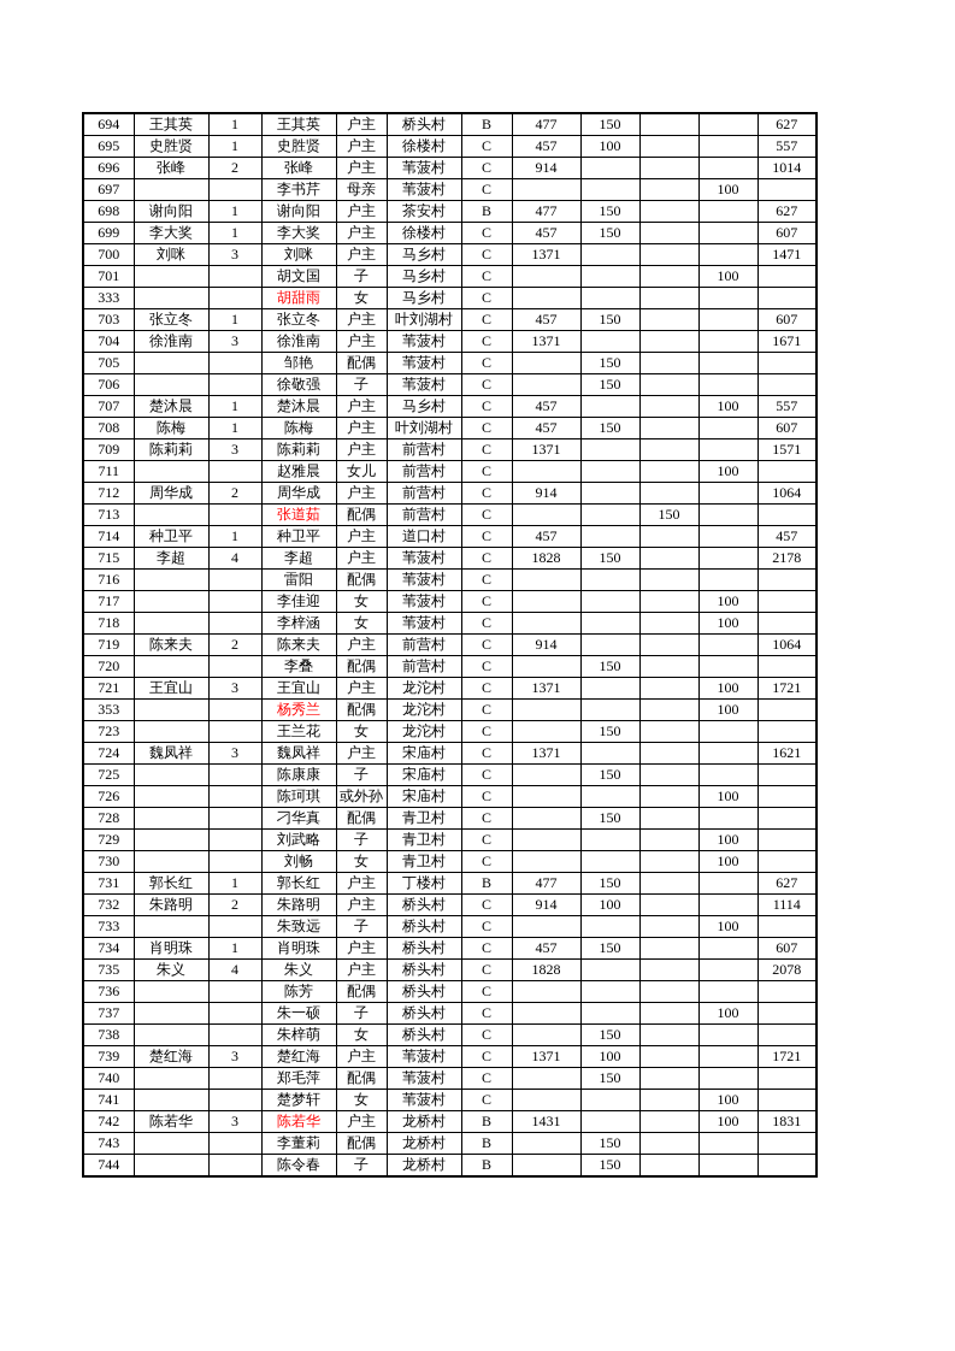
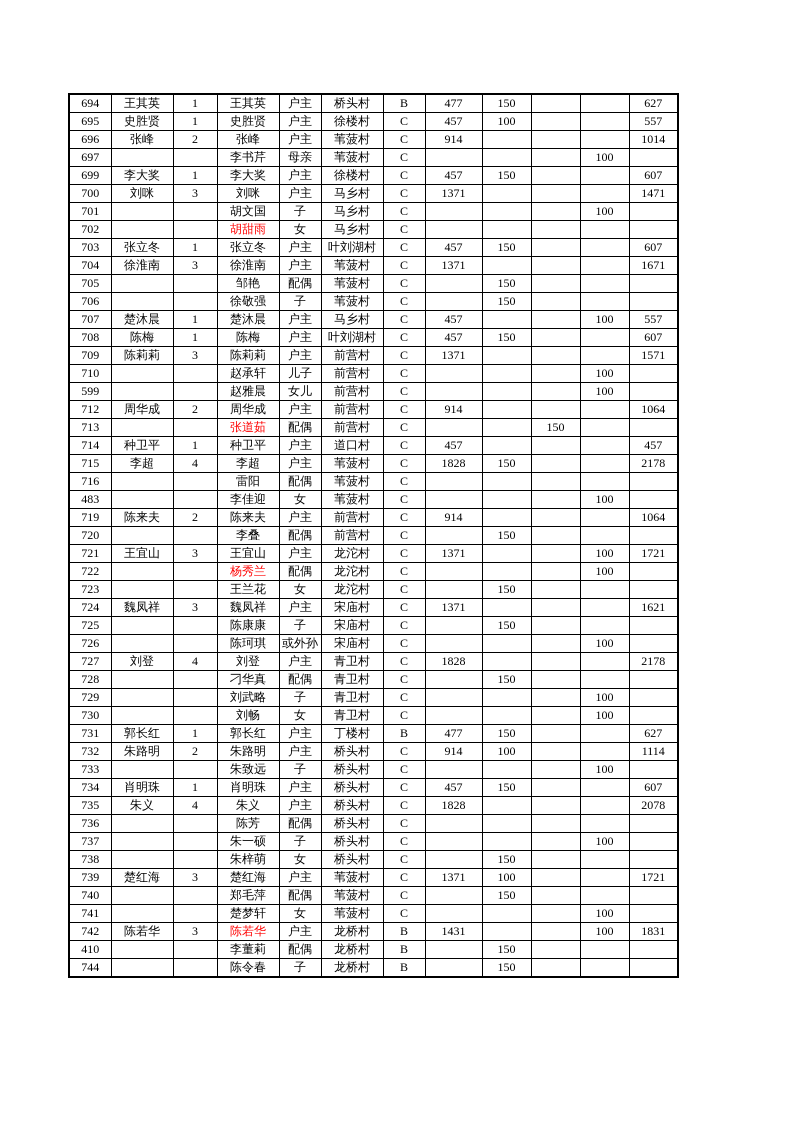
  694	王其英	1	王其英	户主	桥头村	B	477	150			627
  695	史胜贤	1	史胜贤	户主	徐楼村	C	457	100			557
  696	张峰	2	张峰	户主	苇菠村	C	914				1014
  697			李书芹	母亲	苇菠村	C				100
- 698	谢向阳	1	谢向阳	户主	茶安村	B	477	150			627
  699	李大奖	1	李大奖	户主	徐楼村	C	457	150			607
  700	刘咪	3	刘咪	户主	马乡村	C	1371				1471
  701			胡文国	子	马乡村	C				100
- 333			胡甜雨	女	马乡村	C
+ 702			胡甜雨	女	马乡村	C
  703	张立冬	1	张立冬	户主	叶刘湖村	C	457	150			607
  704	徐淮南	3	徐淮南	户主	苇菠村	C	1371				1671
  705			邹艳	配偶	苇菠村	C		150
  706			徐敬强	子	苇菠村	C		150
  707	楚沐晨	1	楚沐晨	户主	马乡村	C	457			100	557
  708	陈梅	1	陈梅	户主	叶刘湖村	C	457	150			607
  709	陈莉莉	3	陈莉莉	户主	前营村	C	1371				1571
+ 710			赵承轩	儿子	前营村	C				100
- 711			赵雅晨	女儿	前营村	C				100
+ 599			赵雅晨	女儿	前营村	C				100
  712	周华成	2	周华成	户主	前营村	C	914				1064
  713			张道茹	配偶	前营村	C			150
  714	种卫平	1	种卫平	户主	道口村	C	457				457
  715	李超	4	李超	户主	苇菠村	C	1828	150			2178
  716			雷阳	配偶	苇菠村	C
- 717			李佳迎	女	苇菠村	C				100
+ 483			李佳迎	女	苇菠村	C				100
- 718			李梓涵	女	苇菠村	C				100
  719	陈来夫	2	陈来夫	户主	前营村	C	914				1064
  720			李叠	配偶	前营村	C		150
  721	王宜山	3	王宜山	户主	龙沱村	C	1371			100	1721
- 353			杨秀兰	配偶	龙沱村	C				100
+ 722			杨秀兰	配偶	龙沱村	C				100
  723			王兰花	女	龙沱村	C		150
  724	魏凤祥	3	魏凤祥	户主	宋庙村	C	1371				1621
  725			陈康康	子	宋庙村	C		150
  726			陈珂琪	或外孙	宋庙村	C				100
+ 727	刘登	4	刘登	户主	青卫村	C	1828				2178
  728			刁华真	配偶	青卫村	C		150
  729			刘武略	子	青卫村	C				100
  730			刘畅	女	青卫村	C				100
  731	郭长红	1	郭长红	户主	丁楼村	B	477	150			627
  732	朱路明	2	朱路明	户主	桥头村	C	914	100			1114
  733			朱致远	子	桥头村	C				100
  734	肖明珠	1	肖明珠	户主	桥头村	C	457	150			607
  735	朱义	4	朱义	户主	桥头村	C	1828				2078
  736			陈芳	配偶	桥头村	C
  737			朱一硕	子	桥头村	C				100
  738			朱梓萌	女	桥头村	C		150
  739	楚红海	3	楚红海	户主	苇菠村	C	1371	100			1721
  740			郑毛萍	配偶	苇菠村	C		150
  741			楚梦轩	女	苇菠村	C				100
  742	陈若华	3	陈若华	户主	龙桥村	B	1431			100	1831
- 743			李董莉	配偶	龙桥村	B		150
+ 410			李董莉	配偶	龙桥村	B		150
  744			陈令春	子	龙桥村	B		150
